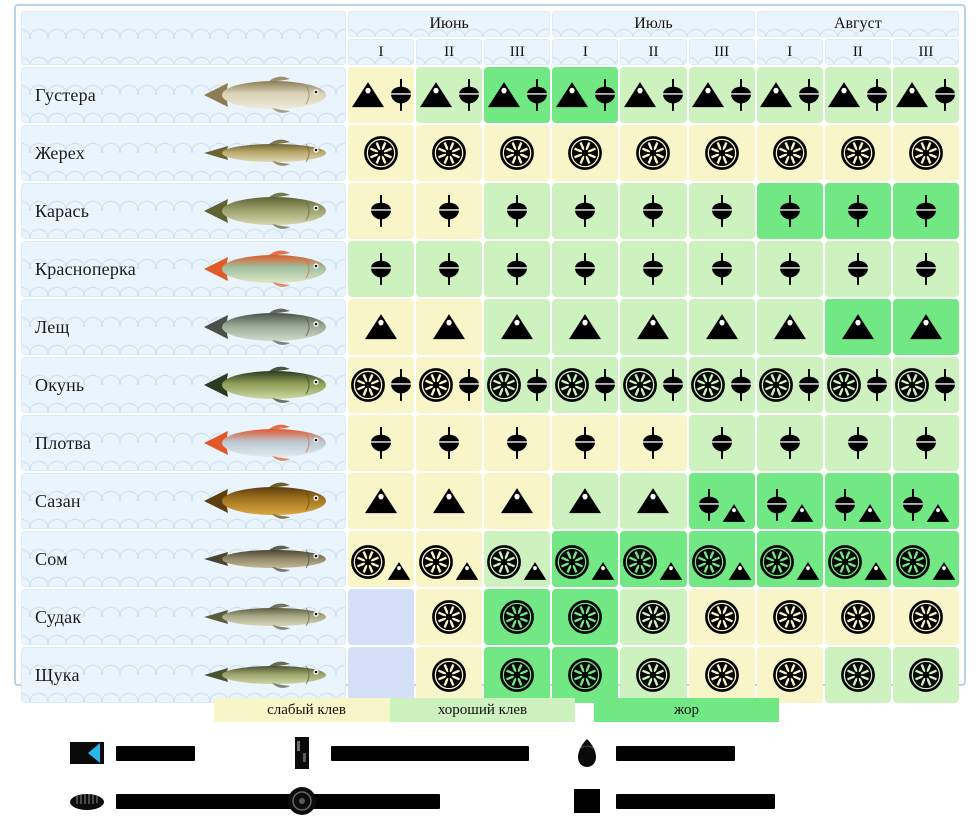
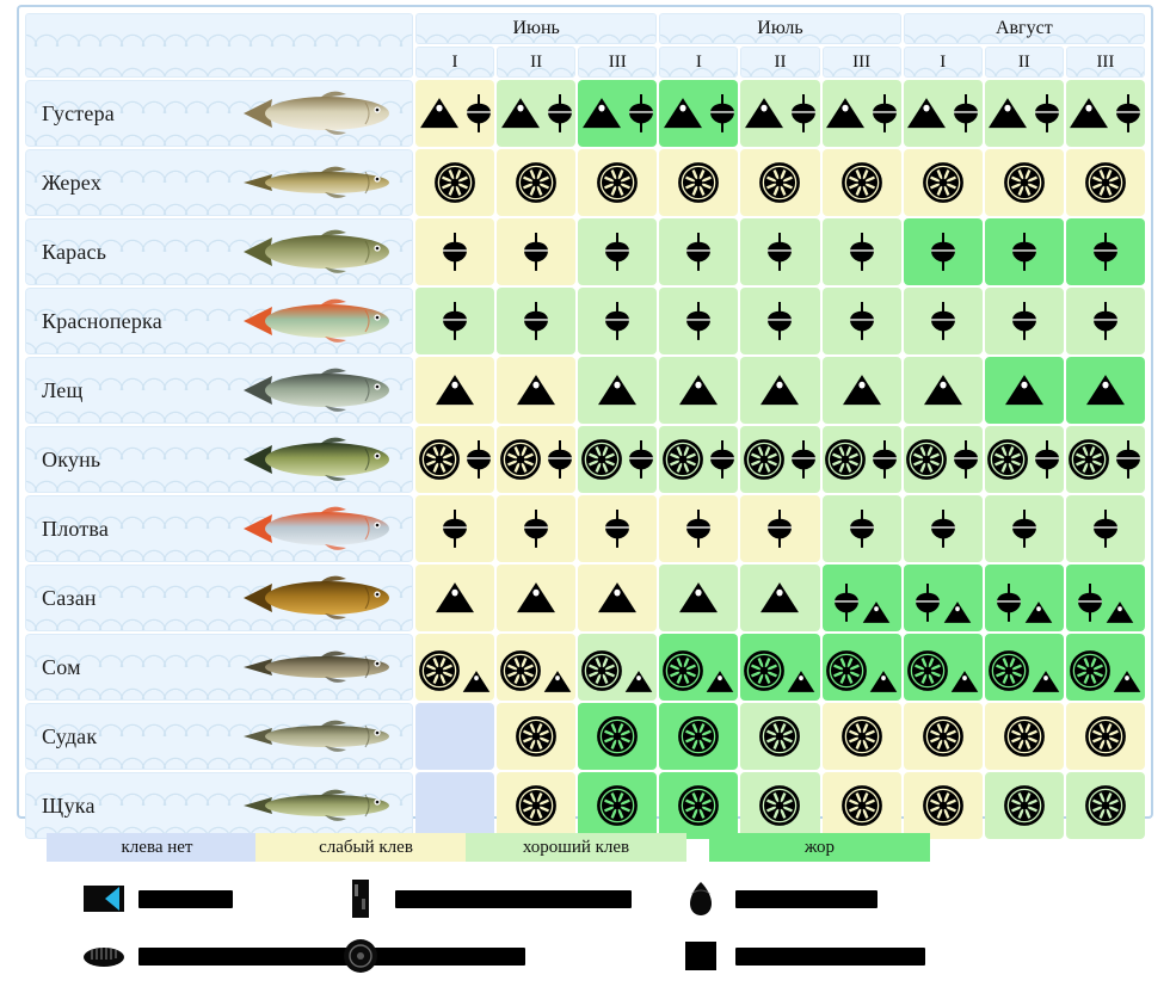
  	Июнь	Июль	Август
  I	II	III	I	II	III	I	II	III
  Густера
  Жерех
  Карась
  Красноперка
  Лещ
  Окунь
  Плотва
  Сазан
  Сом
  Судак
  Щука
+ клева нет
  слабый клев
  хороший клев
  жор
  ████████
  ████████████████████
  ████████████
  ███████████████████
  ███████████
  ████████████████
